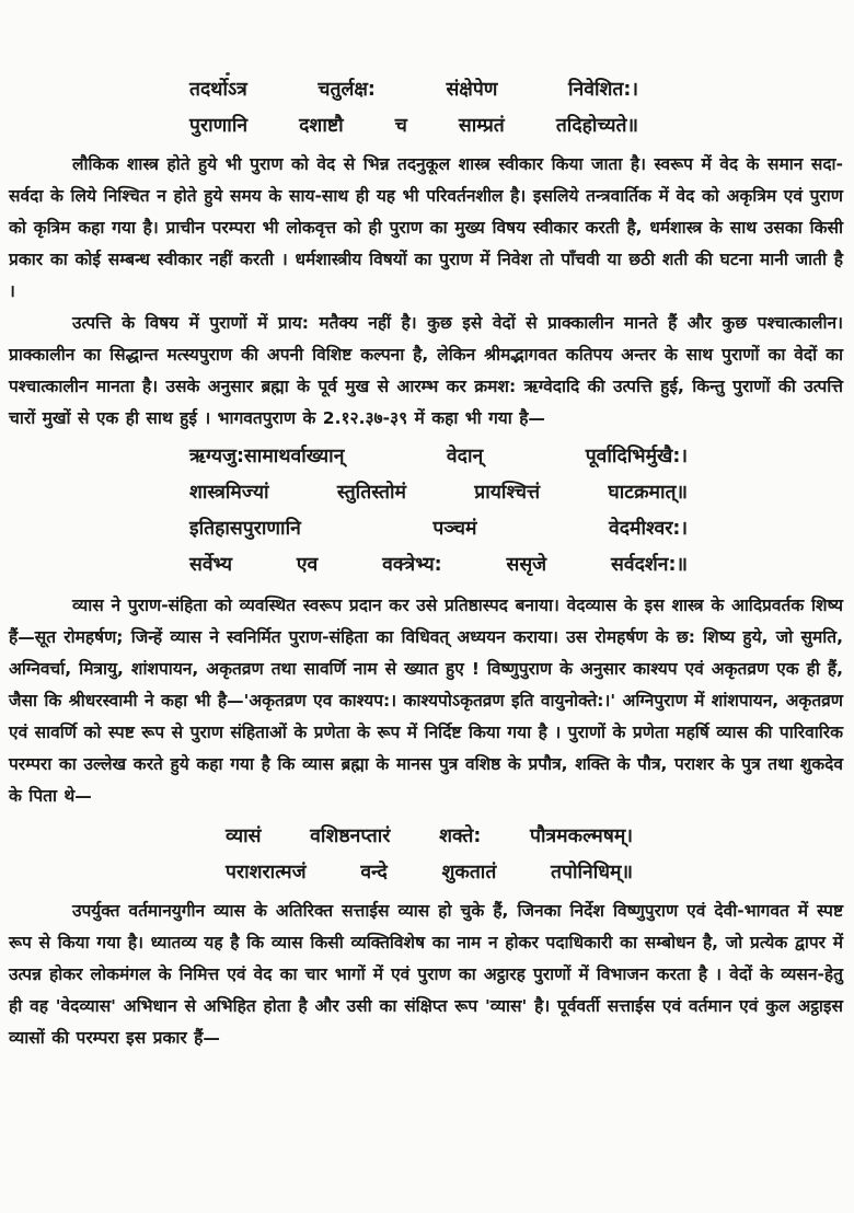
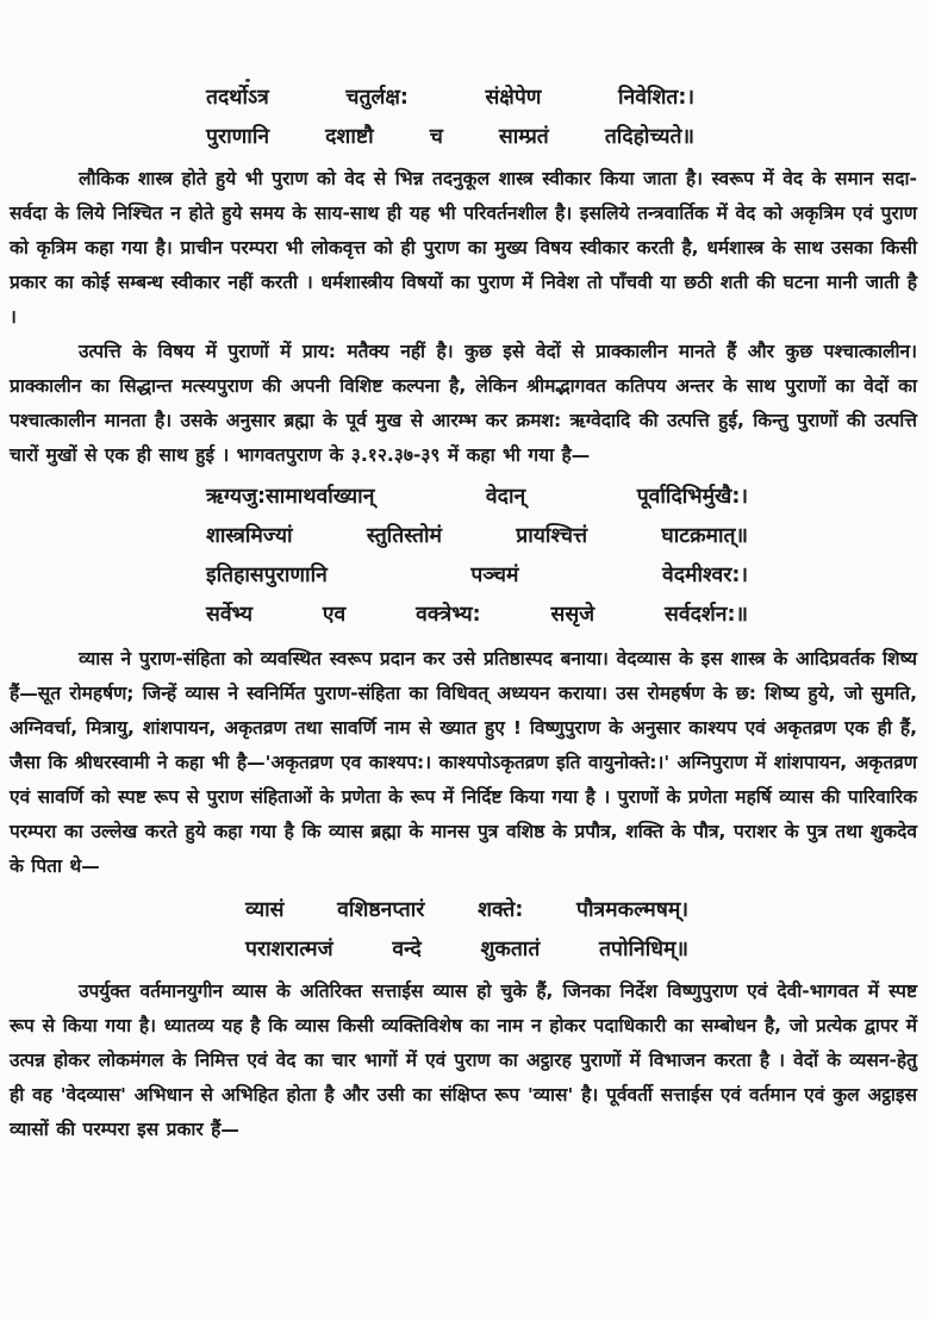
  तदर्थोऽत्र चतुर्लक्ष: संक्षेपेण निवेशित:।
  पुराणानि दशाष्टौ च साम्प्रतं तदिहोच्यते॥
  लौकिक शास्त्र होते हुये भी पुराण को वेद से भिन्न तदनुकूल शास्त्र स्वीकार किया जाता है। स्वरूप में वेद के समान सदा-सर्वदा के लिये निश्चित न होते हुये समय के साय-साथ ही यह भी परिवर्तनशील है। इसलिये तन्त्रवार्तिक में वेद को अकृत्रिम एवं पुराण को कृत्रिम कहा गया है। प्राचीन परम्परा भी लोकवृत्त को ही पुराण का मुख्य विषय स्वीकार करती है, धर्मशास्त्र के साथ उसका किसी प्रकार का कोई सम्बन्ध स्वीकार नहीं करती । धर्मशास्त्रीय विषयों का पुराण में निवेश तो पाँचवी या छठी शती की घटना मानी जाती है ।
- उत्पत्ति के विषय में पुराणों में प्राय: मतैक्य नहीं है। कुछ इसे वेदों से प्राक्कालीन मानते हैं और कुछ पश्चात्कालीन। प्राक्कालीन का सिद्धान्त मत्स्यपुराण की अपनी विशिष्ट कल्पना है, लेकिन श्रीमद्भागवत कतिपय अन्तर के साथ पुराणों का वेदों का पश्चात्कालीन मानता है। उसके अनुसार ब्रह्मा के पूर्व मुख से आरम्भ कर क्रमश: ऋग्वेदादि की उत्पत्ति हुई, किन्तु पुराणों की उत्पत्ति चारों मुखों से एक ही साथ हुई । भागवतपुराण के 2.१२.३७-३९ में कहा भी गया है—
+ उत्पत्ति के विषय में पुराणों में प्राय: मतैक्य नहीं है। कुछ इसे वेदों से प्राक्कालीन मानते हैं और कुछ पश्चात्कालीन। प्राक्कालीन का सिद्धान्त मत्स्यपुराण की अपनी विशिष्ट कल्पना है, लेकिन श्रीमद्भागवत कतिपय अन्तर के साथ पुराणों का वेदों का पश्चात्कालीन मानता है। उसके अनुसार ब्रह्मा के पूर्व मुख से आरम्भ कर क्रमश: ऋग्वेदादि की उत्पत्ति हुई, किन्तु पुराणों की उत्पत्ति चारों मुखों से एक ही साथ हुई । भागवतपुराण के ३.१२.३७-३९ में कहा भी गया है—
  ऋग्यजु:सामाथर्वाख्यान् वेदान् पूर्वादिभिर्मुखै:।
  शास्त्रमिज्यां स्तुतिस्तोमं प्रायश्चित्तं घाटक्रमात्॥
  इतिहासपुराणानि पञ्चमं वेदमीश्वर:।
  सर्वेभ्य एव वक्त्रेभ्य: ससृजे सर्वदर्शन:॥
  व्यास ने पुराण-संहिता को व्यवस्थित स्वरूप प्रदान कर उसे प्रतिष्ठास्पद बनाया। वेदव्यास के इस शास्त्र के आदिप्रवर्तक शिष्य हैं—सूत रोमहर्षण; जिन्हें व्यास ने स्वनिर्मित पुराण-संहिता का विधिवत् अध्ययन कराया। उस रोमहर्षण के छ: शिष्य हुये, जो सुमति, अग्निवर्चा, मित्रायु, शांशपायन, अकृतव्रण तथा सावर्णि नाम से ख्यात हुए ! विष्णुपुराण के अनुसार काश्यप एवं अकृतव्रण एक ही हैं, जैसा कि श्रीधरस्वामी ने कहा भी है—'अकृतव्रण एव काश्यप:। काश्यपोऽकृतव्रण इति वायुनोक्ते:।' अग्निपुराण में शांशपायन, अकृतव्रण एवं सावर्णि को स्पष्ट रूप से पुराण संहिताओं के प्रणेता के रूप में निर्दिष्ट किया गया है । पुराणों के प्रणेता महर्षि व्यास की पारिवारिक परम्परा का उल्लेख करते हुये कहा गया है कि व्यास ब्रह्मा के मानस पुत्र वशिष्ठ के प्रपौत्र, शक्ति के पौत्र, पराशर के पुत्र तथा शुकदेव के पिता थे—
  व्यासं वशिष्ठनप्तारं शक्ते: पौत्रमकल्मषम्।
  पराशरात्मजं वन्दे शुकतातं तपोनिधिम्॥
  उपर्युक्त वर्तमानयुगीन व्यास के अतिरिक्त सत्ताईस व्यास हो चुके हैं, जिनका निर्देश विष्णुपुराण एवं देवी-भागवत में स्पष्ट रूप से किया गया है। ध्यातव्य यह है कि व्यास किसी व्यक्तिविशेष का नाम न होकर पदाधिकारी का सम्बोधन है, जो प्रत्येक द्वापर में उत्पन्न होकर लोकमंगल के निमित्त एवं वेद का चार भागों में एवं पुराण का अट्ठारह पुराणों में विभाजन करता है । वेदों के व्यसन-हेतु ही वह 'वेदव्यास' अभिधान से अभिहित होता है और उसी का संक्षिप्त रूप 'व्यास' है। पूर्ववर्ती सत्ताईस एवं वर्तमान एवं कुल अट्ठाइस व्यासों की परम्परा इस प्रकार हैं—
